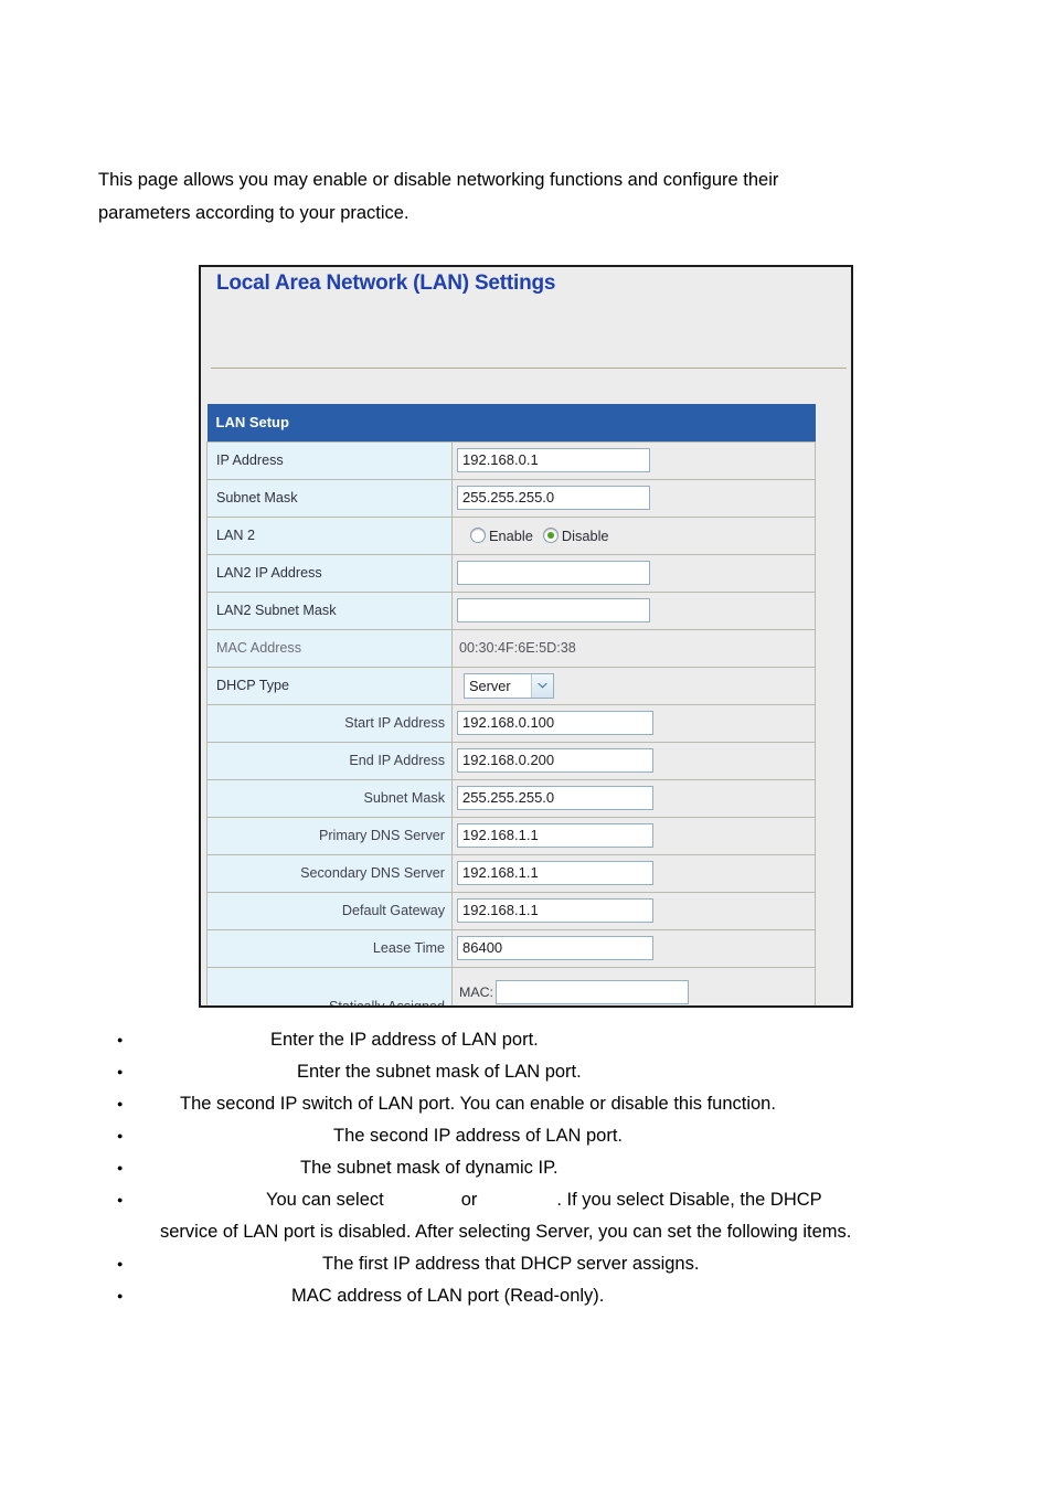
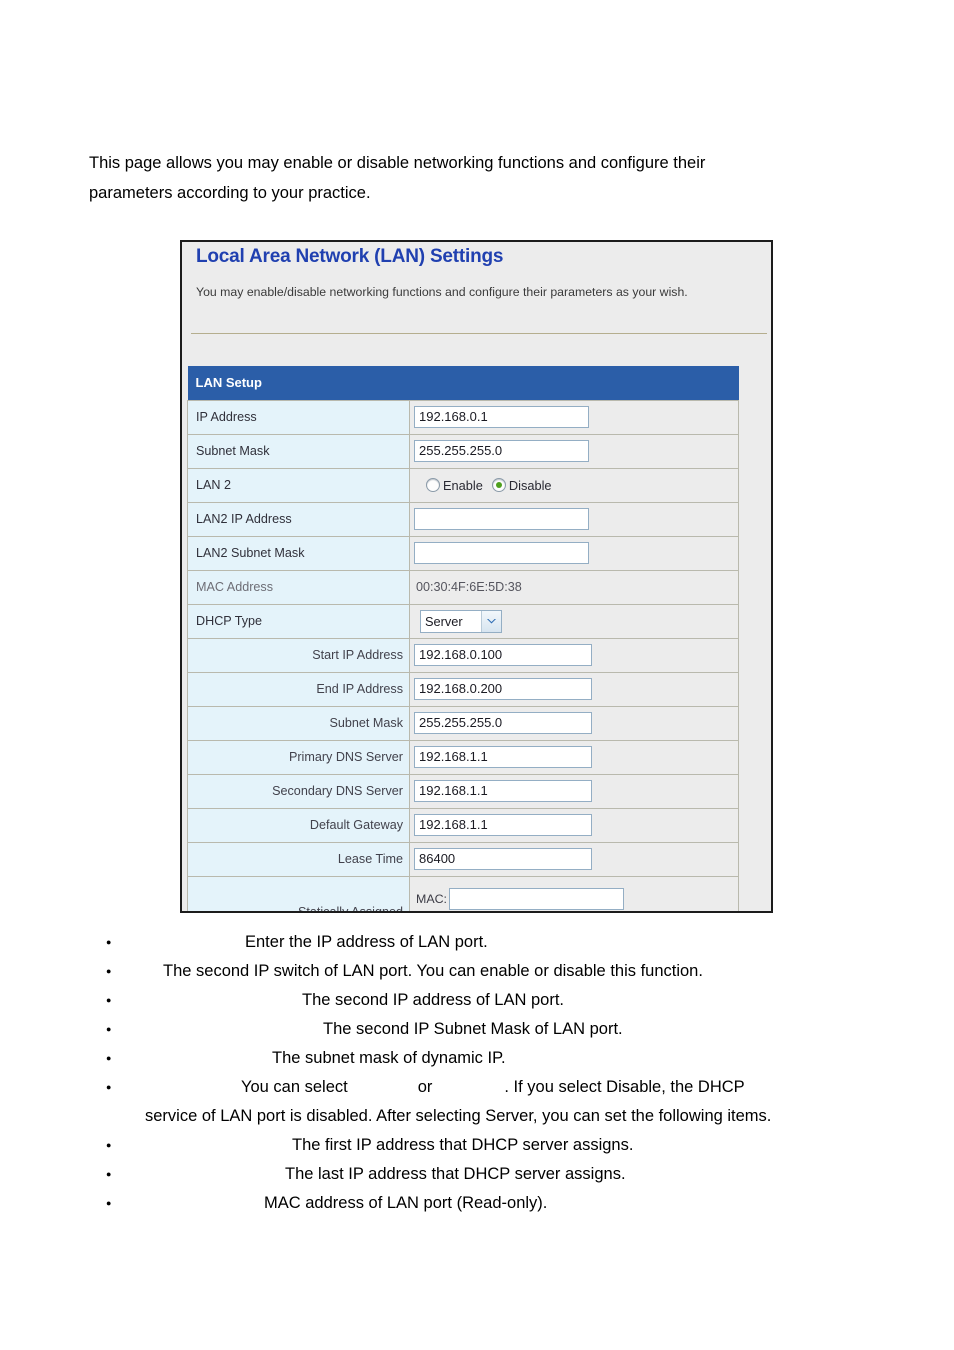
  This page allows you may enable or disable networking functions and configure their
  parameters according to your practice.
  Local Area Network (LAN) Settings
+ You may enable/disable networking functions and configure their parameters as your wish.
  LAN Setup
  IP Address	192.168.0.1
  Subnet Mask	255.255.255.0
  LAN 2	Enable Disable
  LAN2 IP Address
  LAN2 Subnet Mask
  MAC Address	00:30:4F:6E:5D:38
  DHCP Type	Server
  Start IP Address	192.168.0.100
  End IP Address	192.168.0.200
  Subnet Mask	255.255.255.0
  Primary DNS Server	192.168.1.1
  Secondary DNS Server	192.168.1.1
  Default Gateway	192.168.1.1
  Lease Time	86400
  Enter the IP address of LAN port.
- Enter the subnet mask of LAN port.
  The second IP switch of LAN port. You can enable or disable this function.
  The second IP address of LAN port.
+ The second IP Subnet Mask of LAN port.
  The subnet mask of dynamic IP.
  You can select or . If you select Disable, the DHCP
  service of LAN port is disabled. After selecting Server, you can set the following items.
  The first IP address that DHCP server assigns.
+ The last IP address that DHCP server assigns.
  MAC address of LAN port (Read-only).
